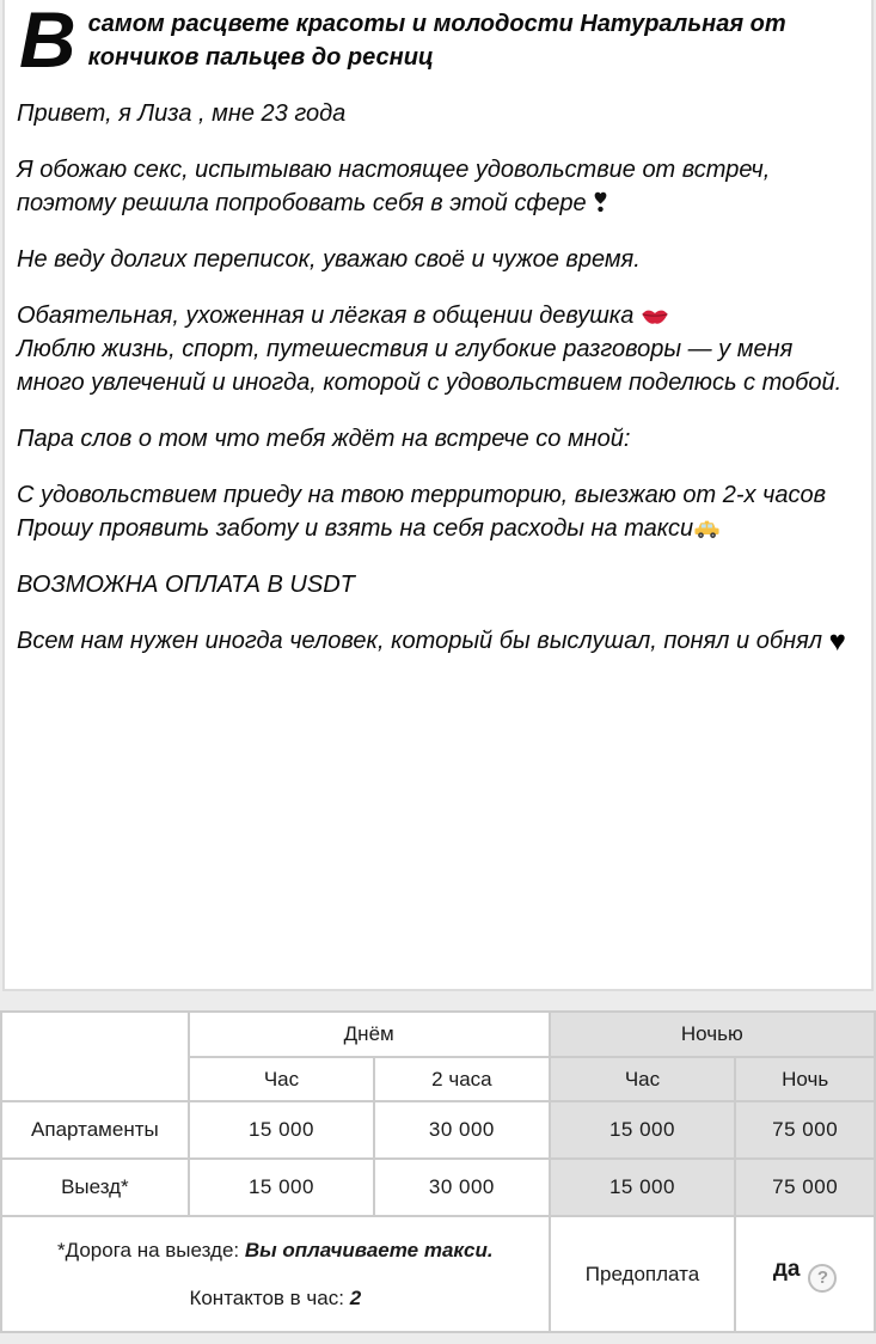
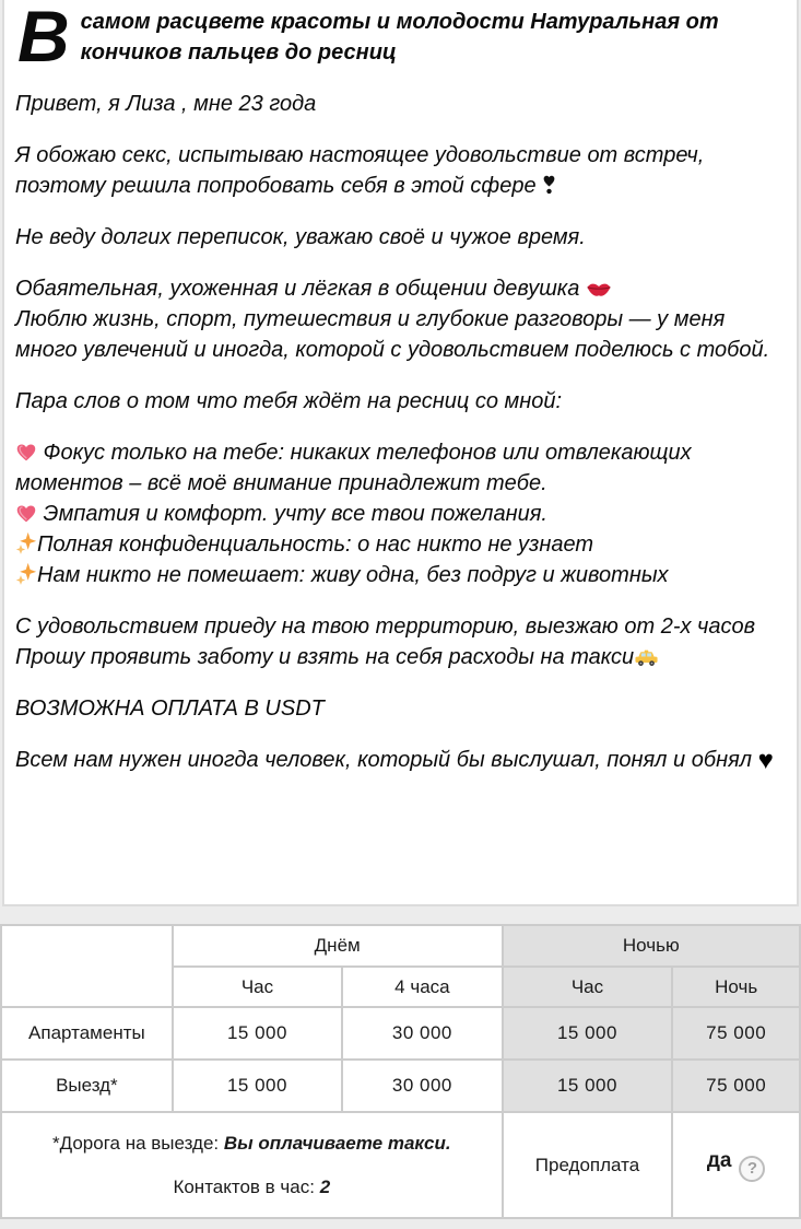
  В
  самом расцвете красоты и молодости Натуральная от кончиков пальцев до ресниц
  Привет, я Лиза , мне 23 года
  Я обожаю секс, испытываю настоящее удовольствие от встреч, поэтому решила попробовать себя в этой сфере
  Не веду долгих переписок, уважаю своё и чужое время.
  Обаятельная, ухоженная и лёгкая в общении девушка
  Люблю жизнь, спорт, путешествия и глубокие разговоры — у меня много увлечений и иногда, которой с удовольствием поделюсь с тобой.
- Пара слов о том что тебя ждёт на встрече со мной:
+ Пара слов о том что тебя ждёт на ресниц со мной:
+ Фокус только на тебе: никаких телефонов или отвлекающих моментов – всё моё внимание принадлежит тебе.
+ Эмпатия и комфорт. учту все твои пожелания.
+ Полная конфиденциальность: о нас никто не узнает
+ Нам никто не помешает: живу одна, без подруг и животных
  С удовольствием приеду на твою территорию, выезжаю от 2-х часов
  Прошу проявить заботу и взять на себя расходы на такси
  ВОЗМОЖНА ОПЛАТА В USDT
  Всем нам нужен иногда человек, который бы выслушал, понял и обнял ♥
  	Днём	Ночью
- Час	2 часа	Час	Ночь
+ Час	4 часа	Час	Ночь
  Апартаменты	15 000	30 000	15 000	75 000
  Выезд*	15 000	30 000	15 000	75 000
  *Дорога на выезде: Вы оплачиваете такси. Контактов в час: 2	Предоплата	да ?
